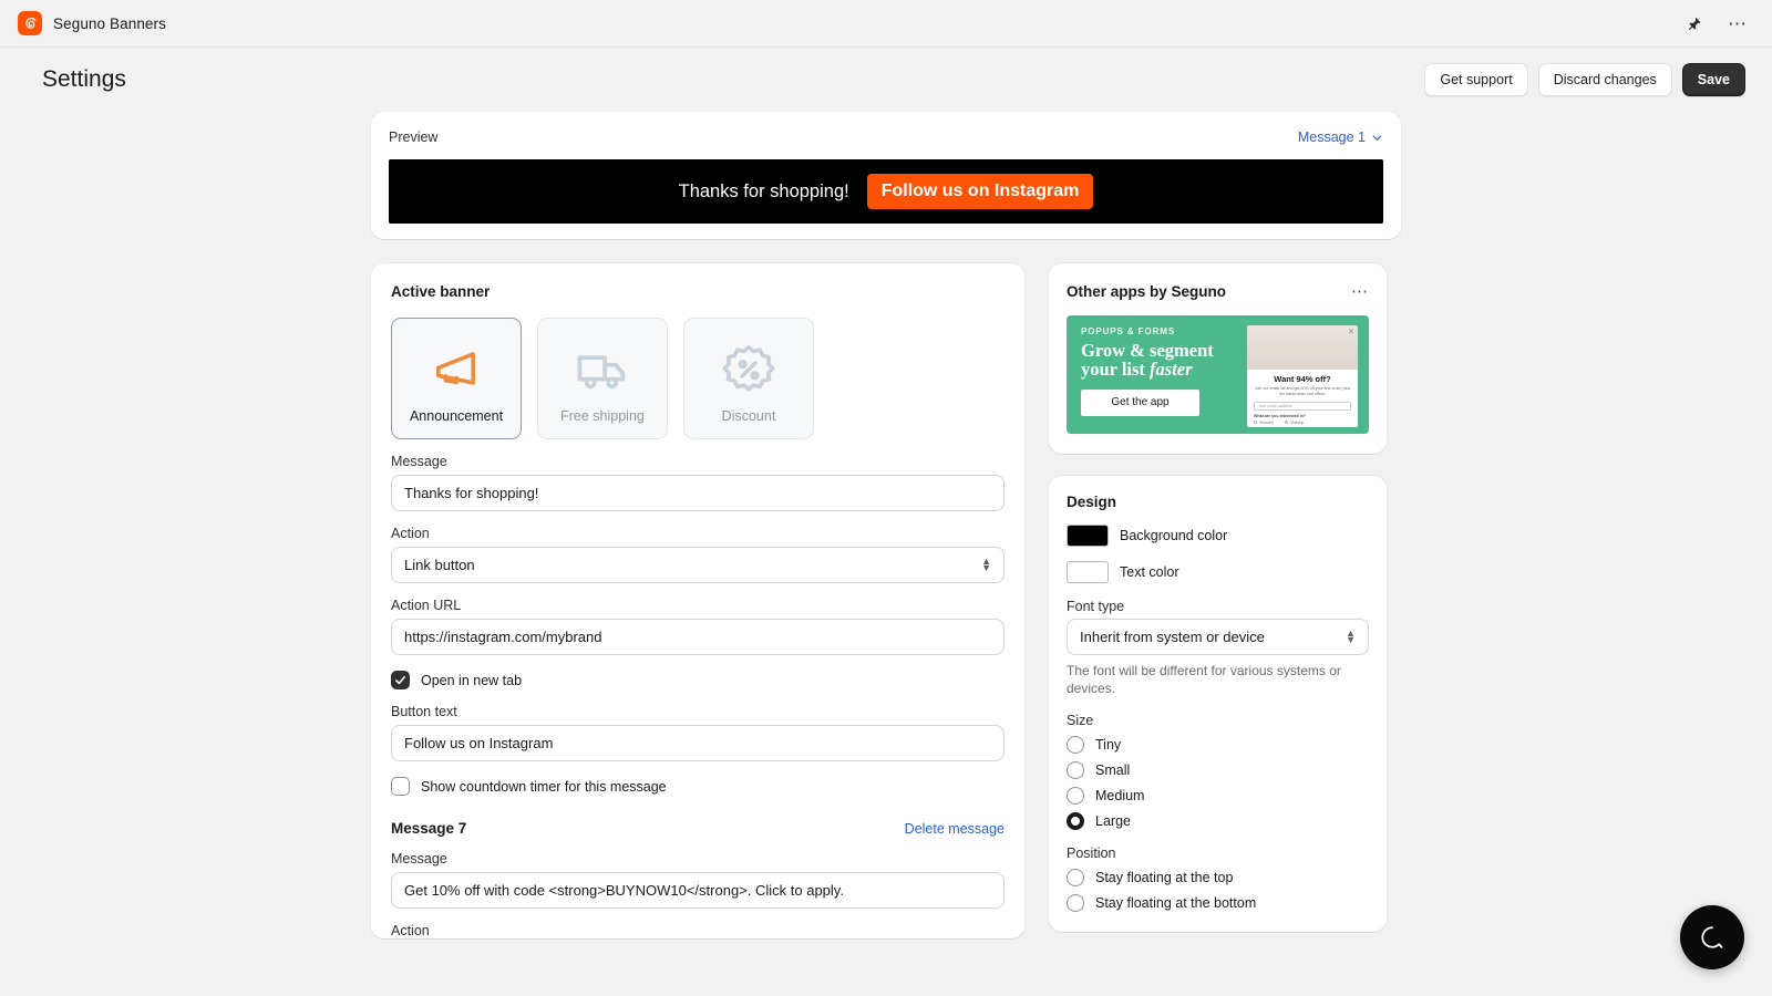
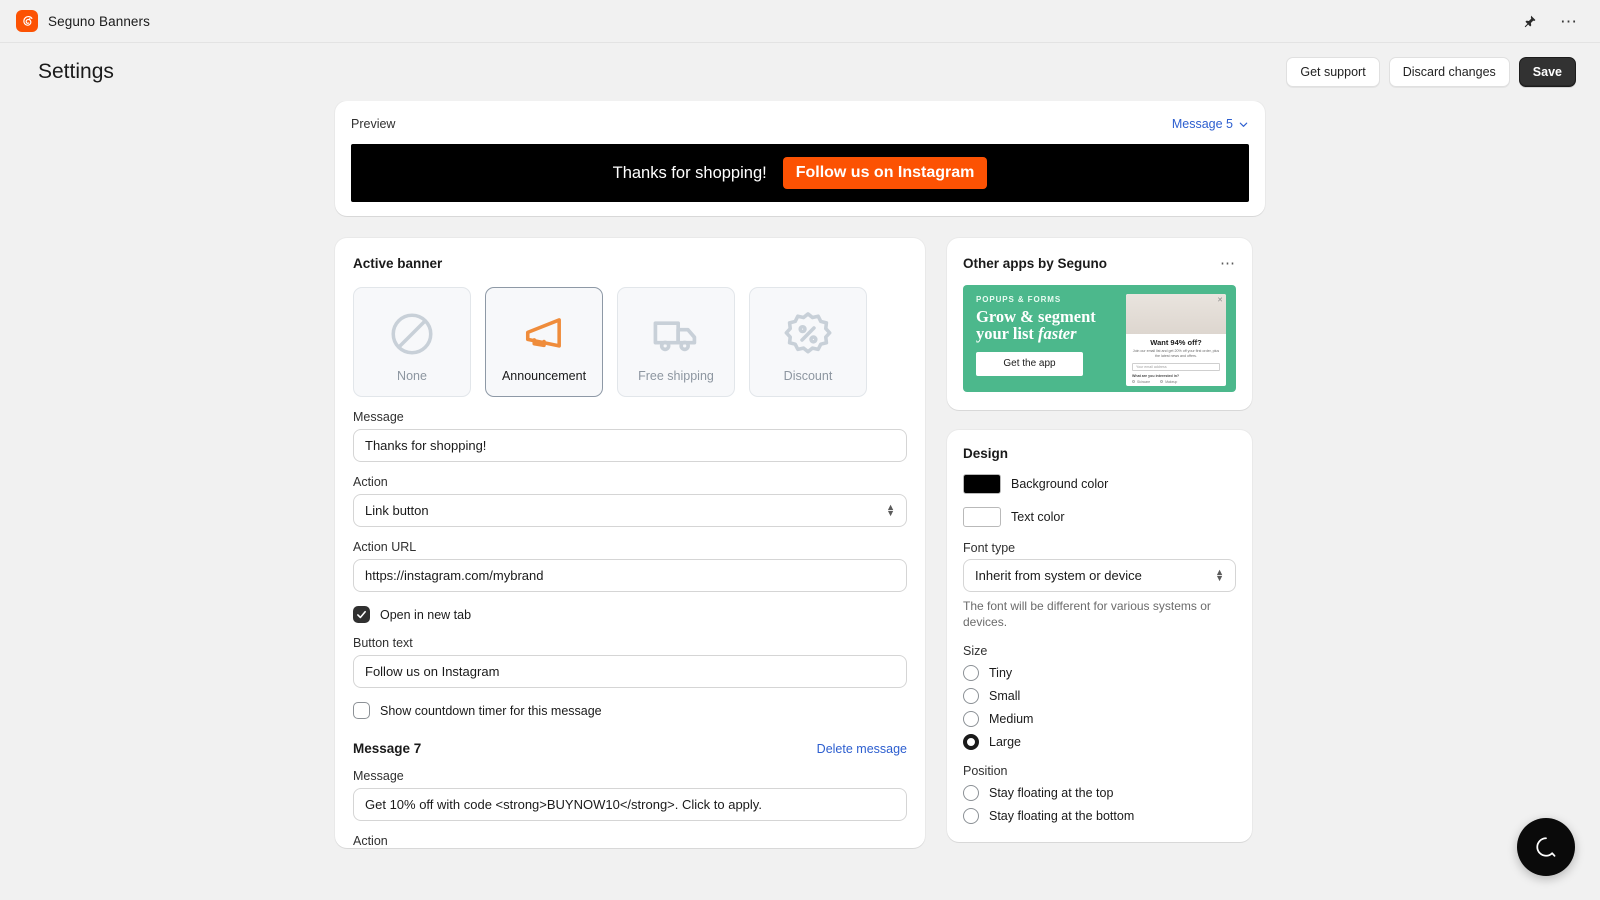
  Seguno Banners
  ⋯
  Settings
  Get support
  Discard changes
  Save
  Preview
- Message 1
+ Message 5
  Thanks for shopping!
  Follow us on Instagram
  Active banner
+ None
  Announcement
  Free shipping
  Discount
  Message
  Thanks for shopping!
  Action
  Link button
  ▲
  ▼
  Action URL
  https://instagram.com/mybrand
  Open in new tab
  Button text
  Follow us on Instagram
  Show countdown timer for this message
  Message 7
  Delete message
  Message
  Get 10% off with code <strong>BUYNOW10</strong>. Click to apply.
  Action
  Other apps by Seguno
  ⋯
  POPUPS & FORMS
  Grow & segment
  your list faster
  Get the app
  Want 94% off?
  Design
  Background color
  Text color
  Font type
  Inherit from system or device
  ▲
  ▼
  The font will be different for various systems or devices.
  Size
  Tiny
  Small
  Medium
  Large
  Position
  Stay floating at the top
  Stay floating at the bottom
